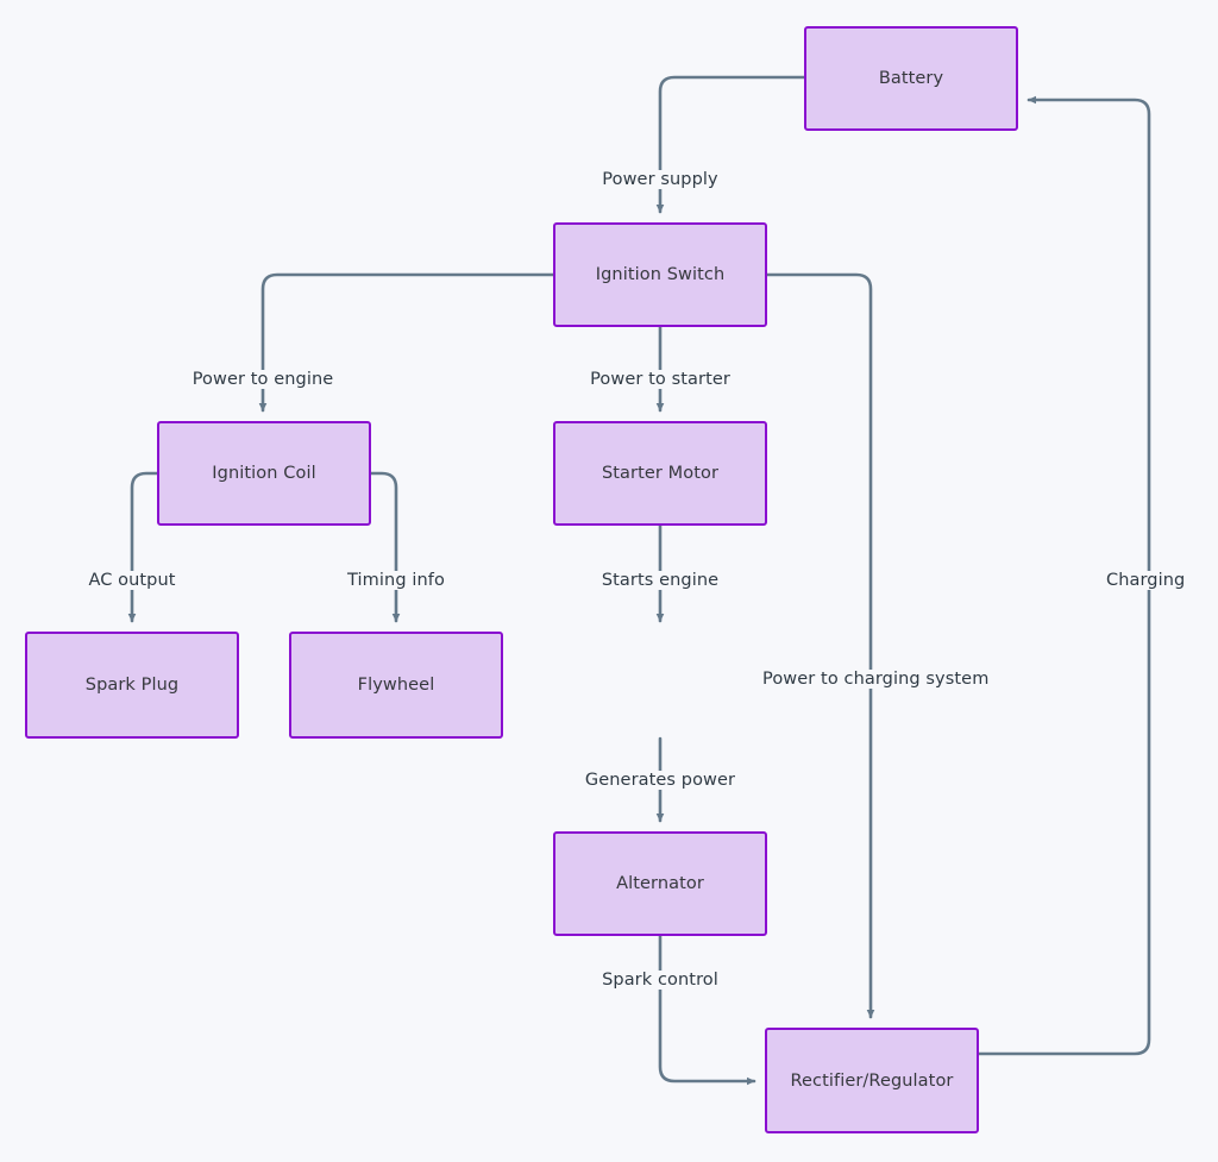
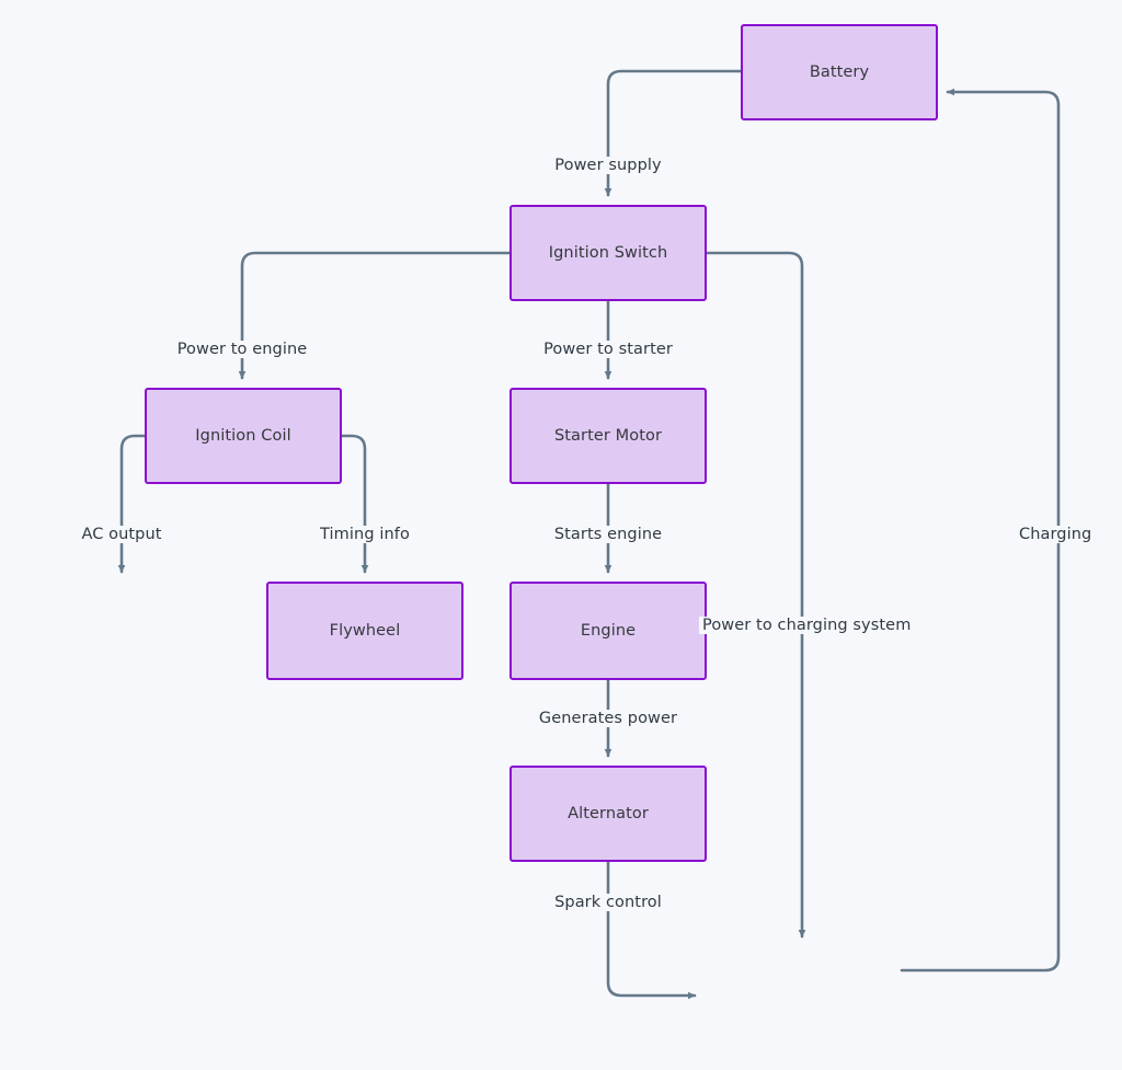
  Battery
  Ignition Switch
  Ignition Coil
  Starter Motor
- Spark Plug
  Flywheel
+ Engine
  Alternator
- Rectifier/Regulator
  Power supply
  Power to engine
  Power to starter
  AC output
  Timing info
  Starts engine
  Generates power
  Spark control
  Power to charging system
  Charging
